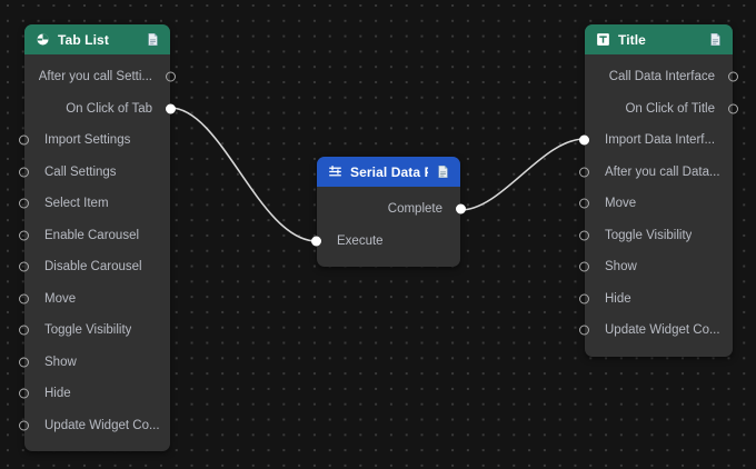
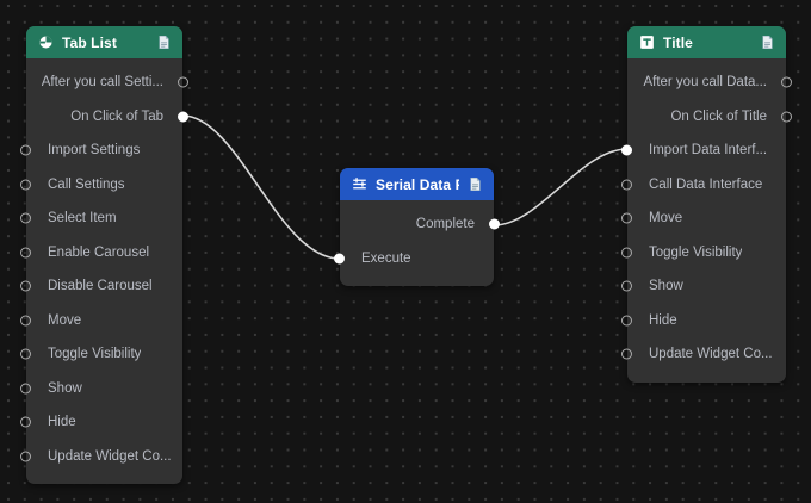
  Tab List
  After you call Setti...
  On Click of Tab
  Import Settings
  Call Settings
  Select Item
  Enable Carousel
  Disable Carousel
  Move
  Toggle Visibility
  Show
  Hide
  Update Widget Co...
  Complete
  Execute
  Title
- Call Data Interface
+ After you call Data...
  On Click of Title
  Import Data Interf...
- After you call Data...
+ Call Data Interface
  Move
  Toggle Visibility
  Show
  Hide
  Update Widget Co...
